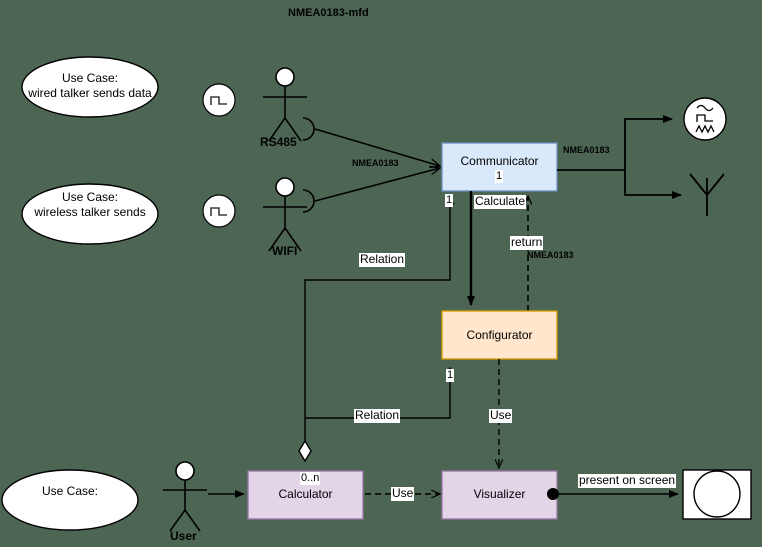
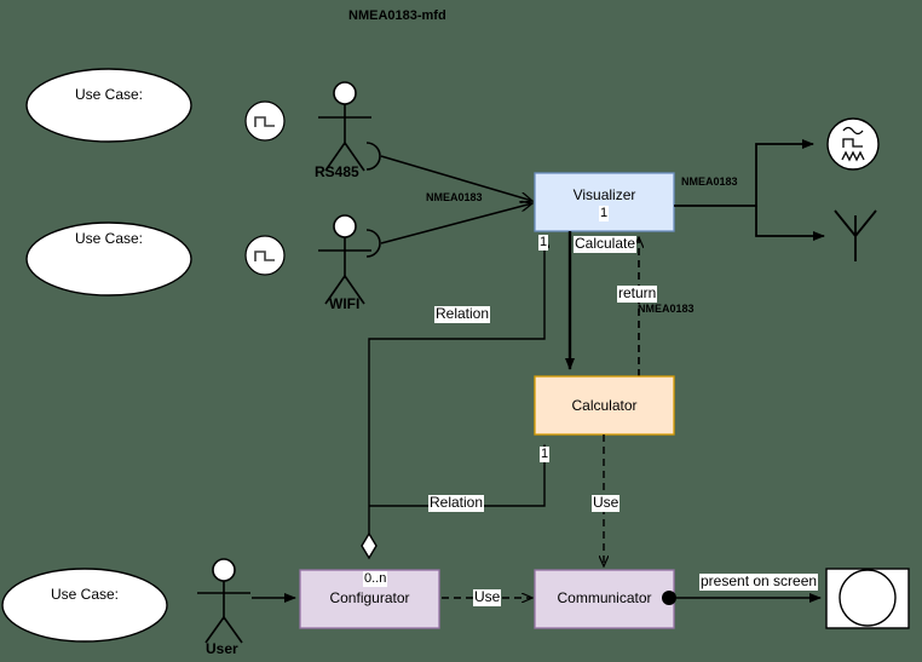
  NMEA0183-mfd
  Use Case:
- wired talker sends data
  Use Case:
- wireless talker sends
  Use Case:
  RS485
  WIFI
  User
- Communicator
+ Visualizer
  1
- Configurator
+ Calculator
  0..n
- Calculator
+ Configurator
- Visualizer
+ Communicator
  NMEA0183
  NMEA0183
  1
  Calculate
  return
  NMEA0183
  Relation
  Relation
  1
  Use
  Use
  present on screen
